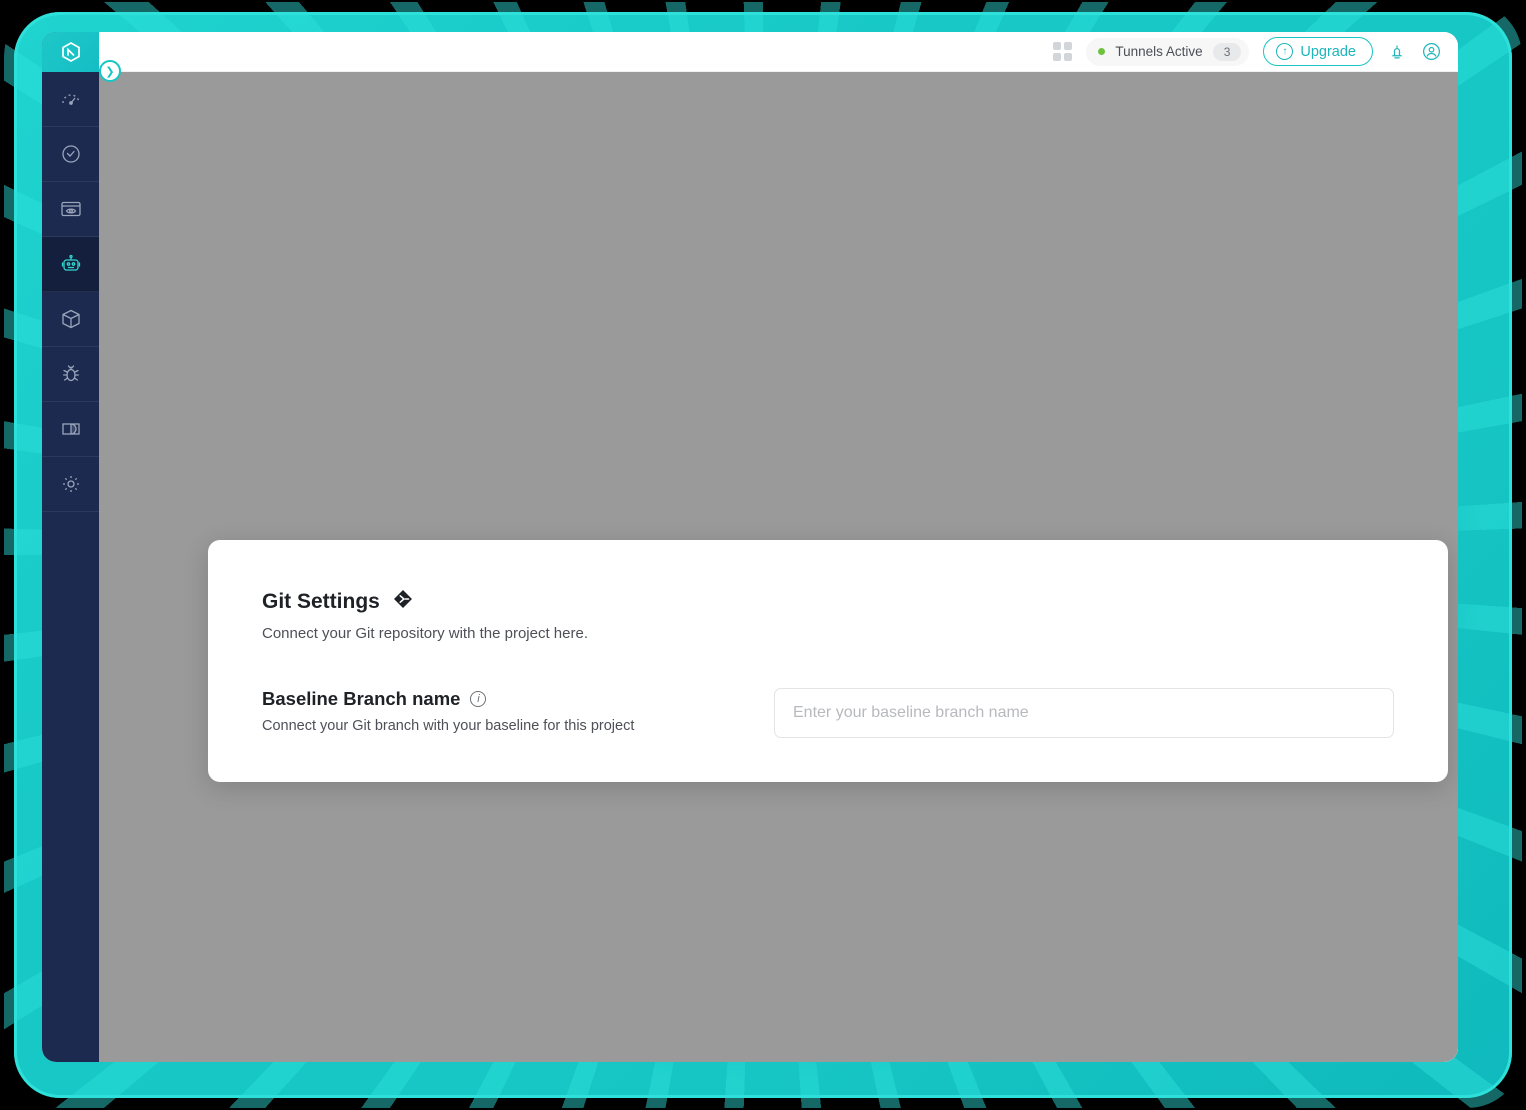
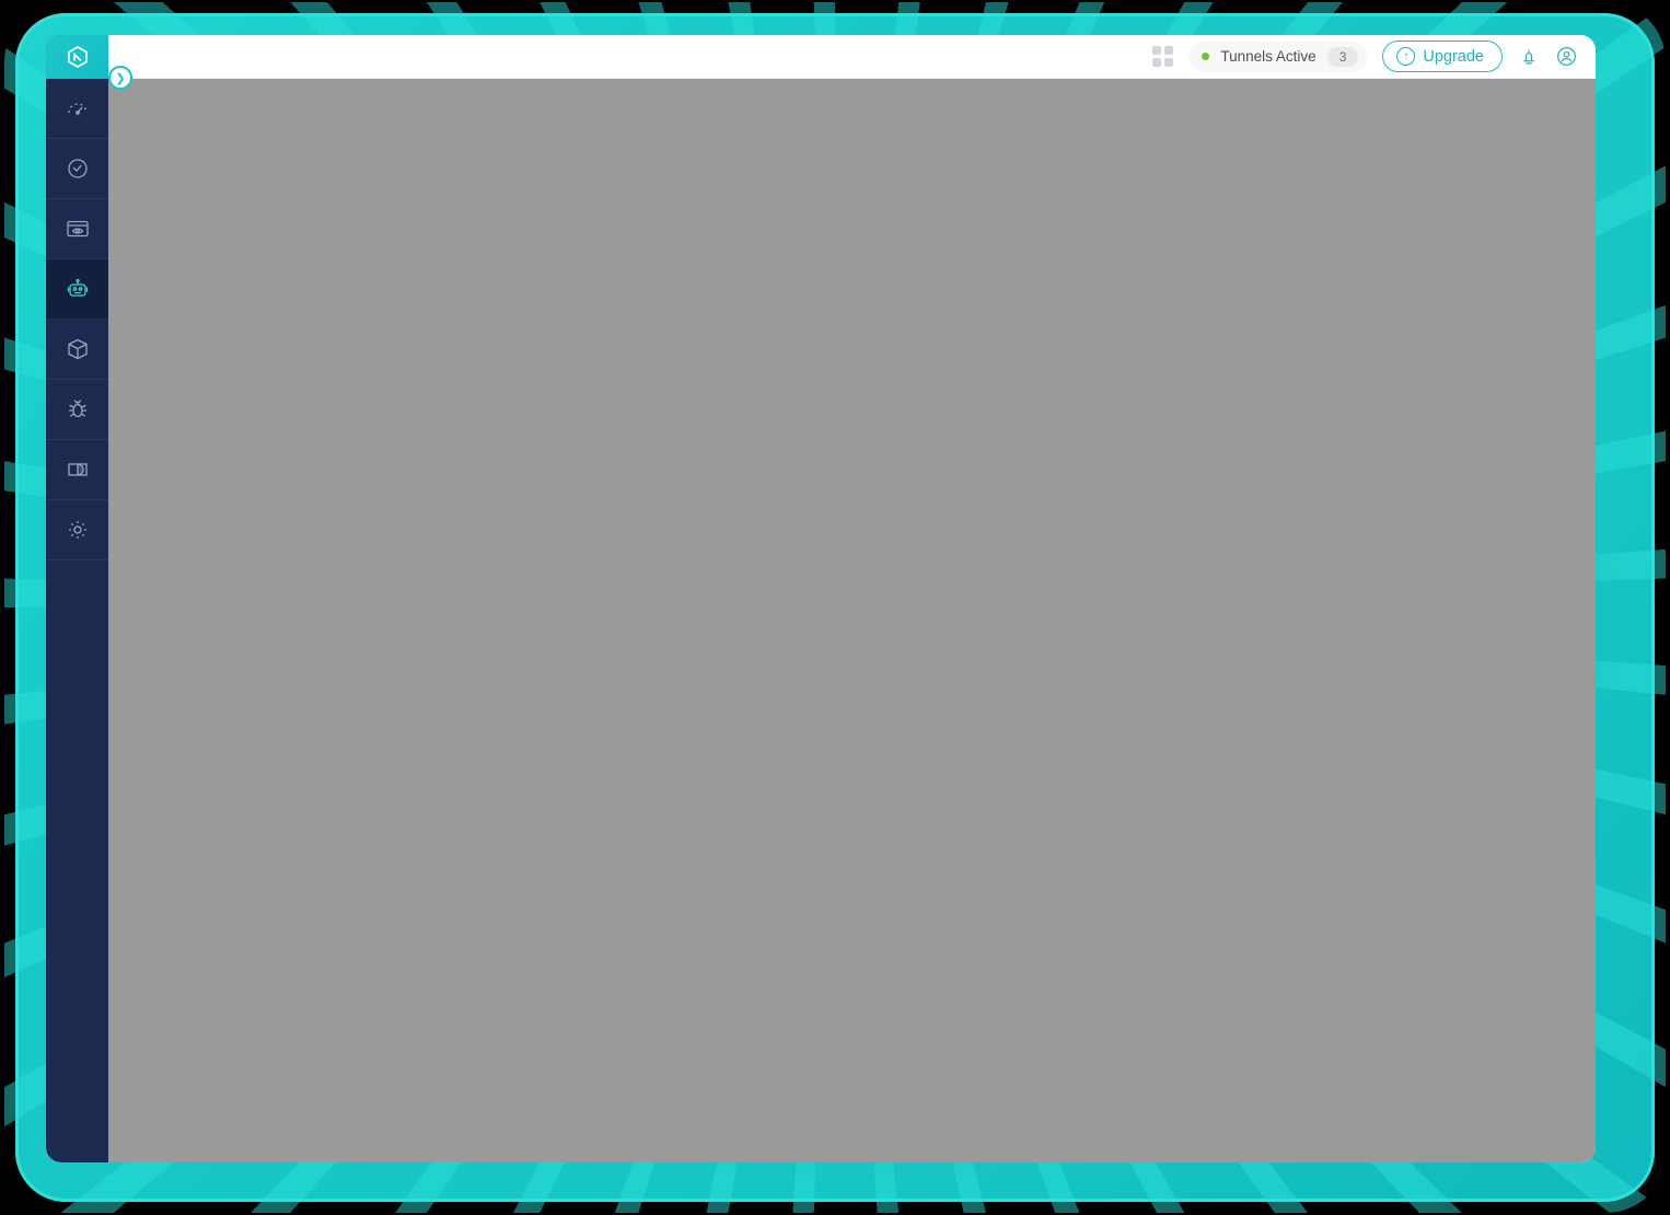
  ❯
  Tunnels Active
  3
  ↑
  Upgrade
- Git Settings
- Connect your Git repository with the project here.
- Baseline Branch name
- i
- Connect your Git branch with your baseline for this project
- Enter your baseline branch name
